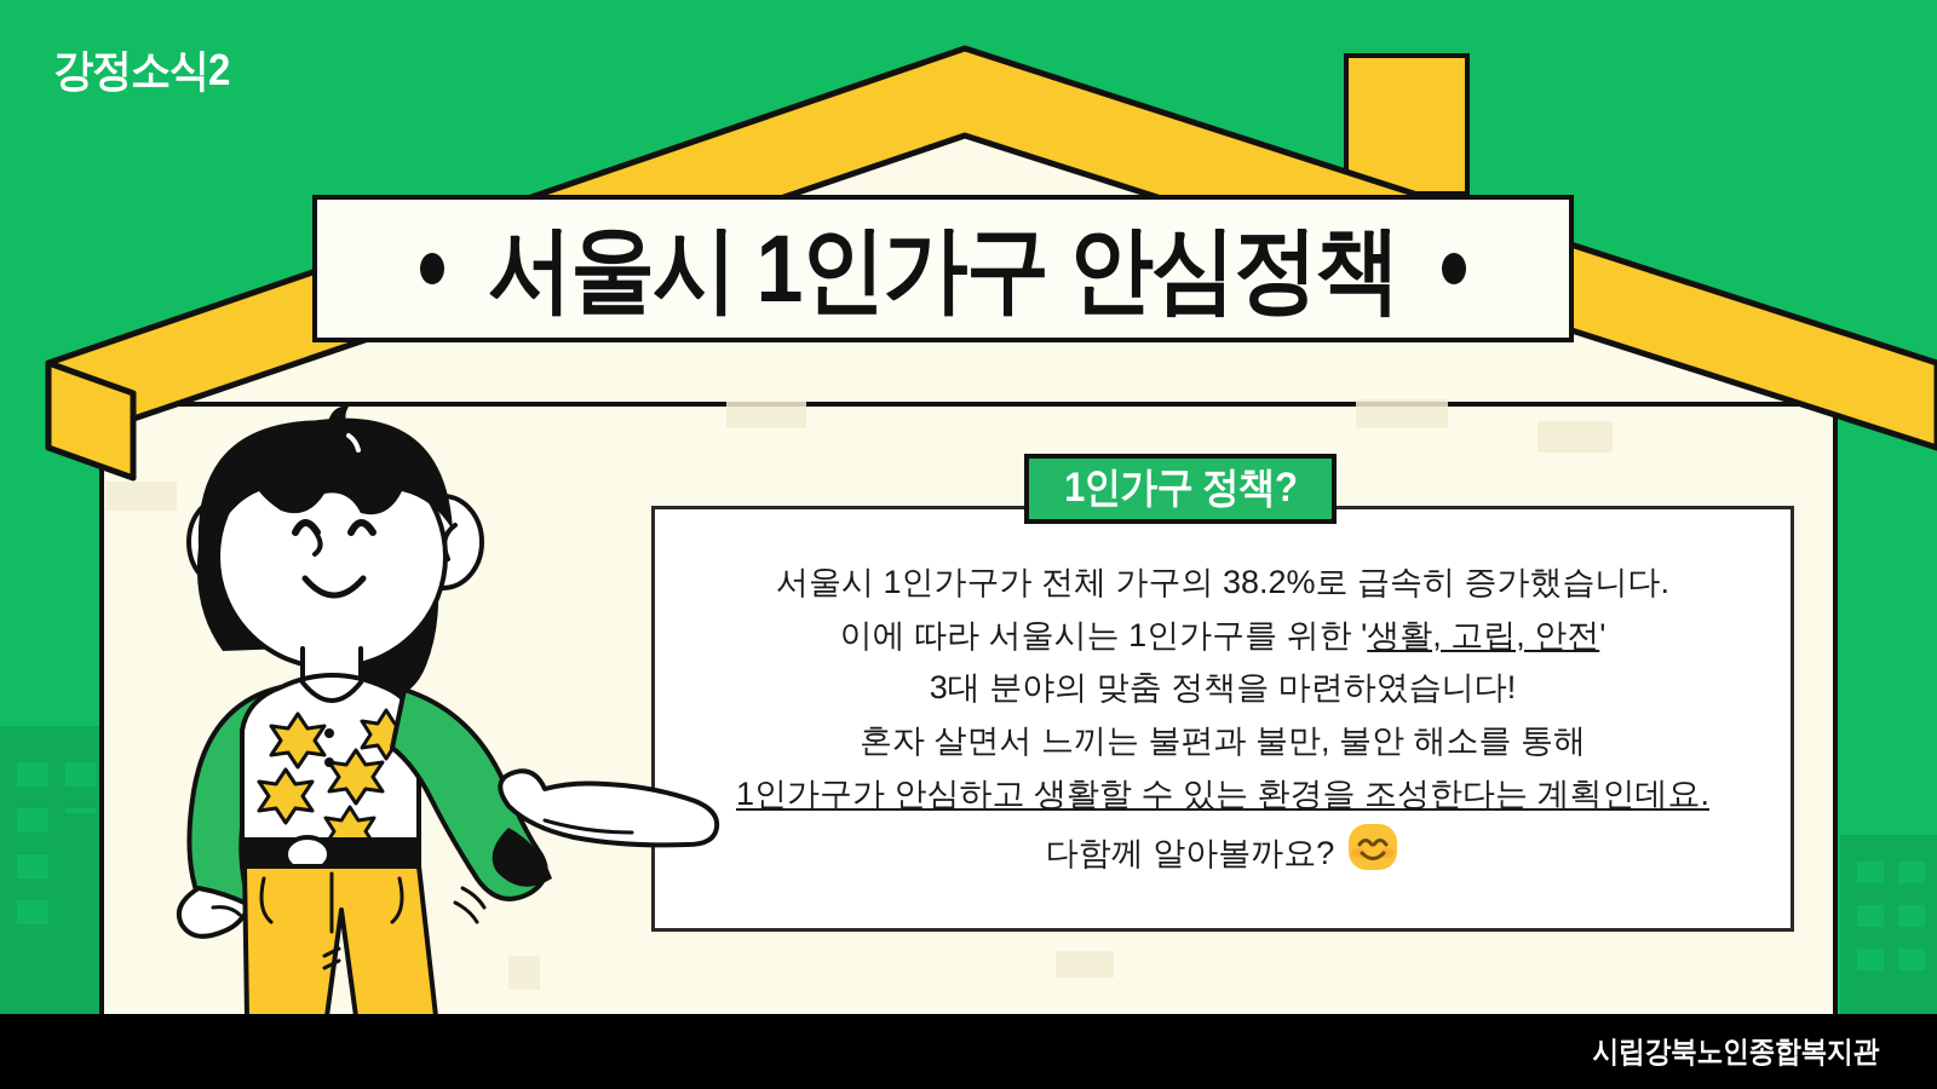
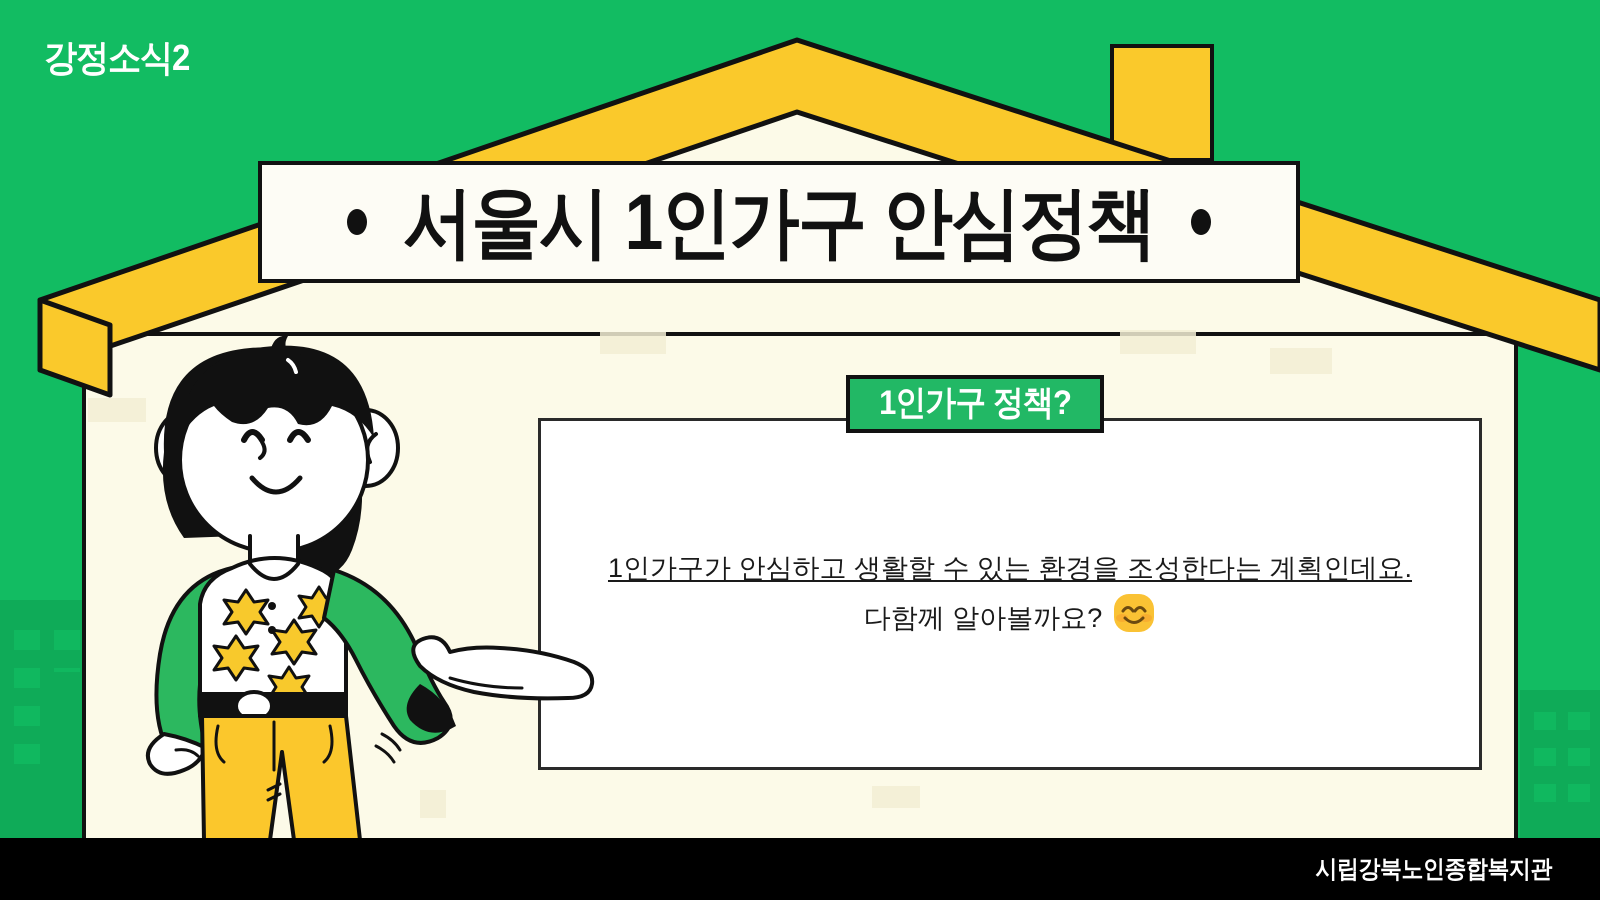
  강정소식2
  서울시 1인가구 안심정책
- 서울시 1인가구가 전체 가구의 38.2%로 급속히 증가했습니다.
- 이에 따라 서울시는 1인가구를 위한 '생활, 고립, 안전'
- 3대 분야의 맞춤 정책을 마련하였습니다!
- 혼자 살면서 느끼는 불편과 불만, 불안 해소를 통해
  1인가구가 안심하고 생활할 수 있는 환경을 조성한다는 계획인데요.
  다함께 알아볼까요?
  1인가구 정책?
  시립강북노인종합복지관
